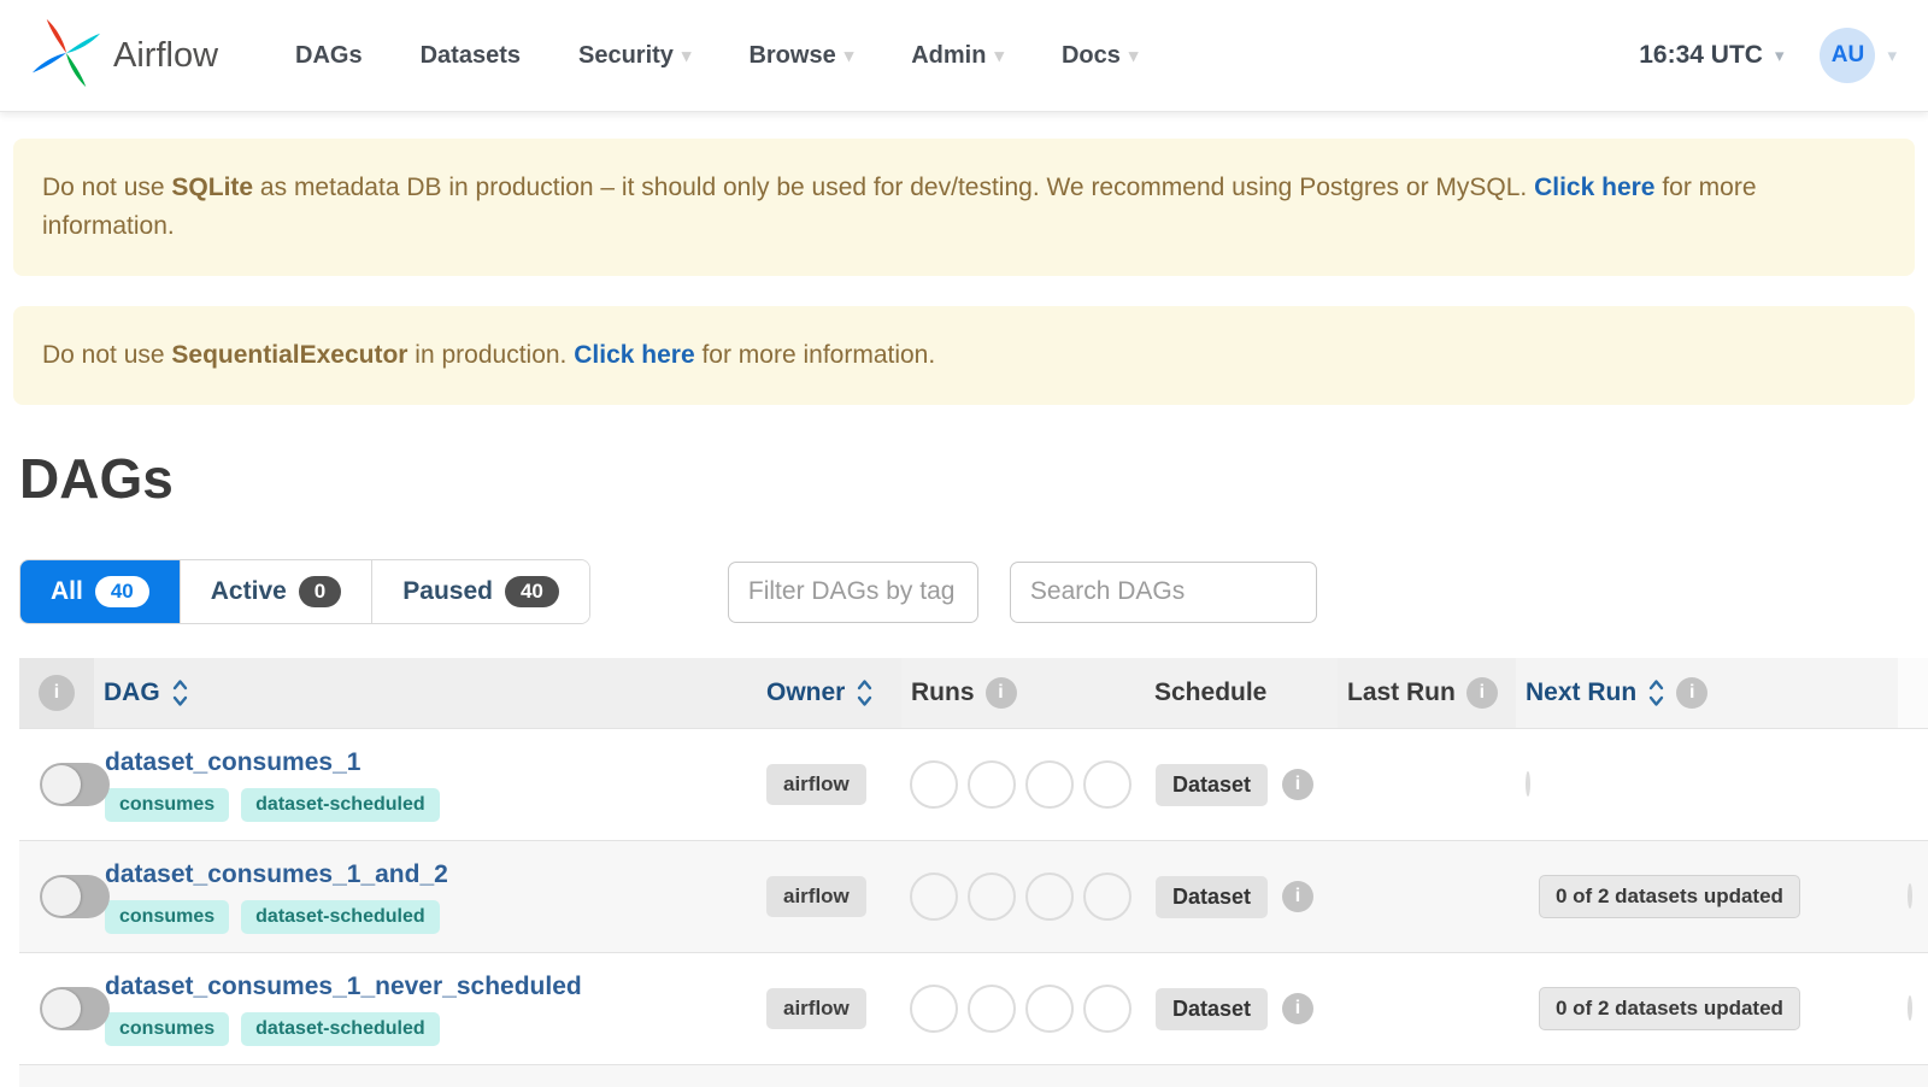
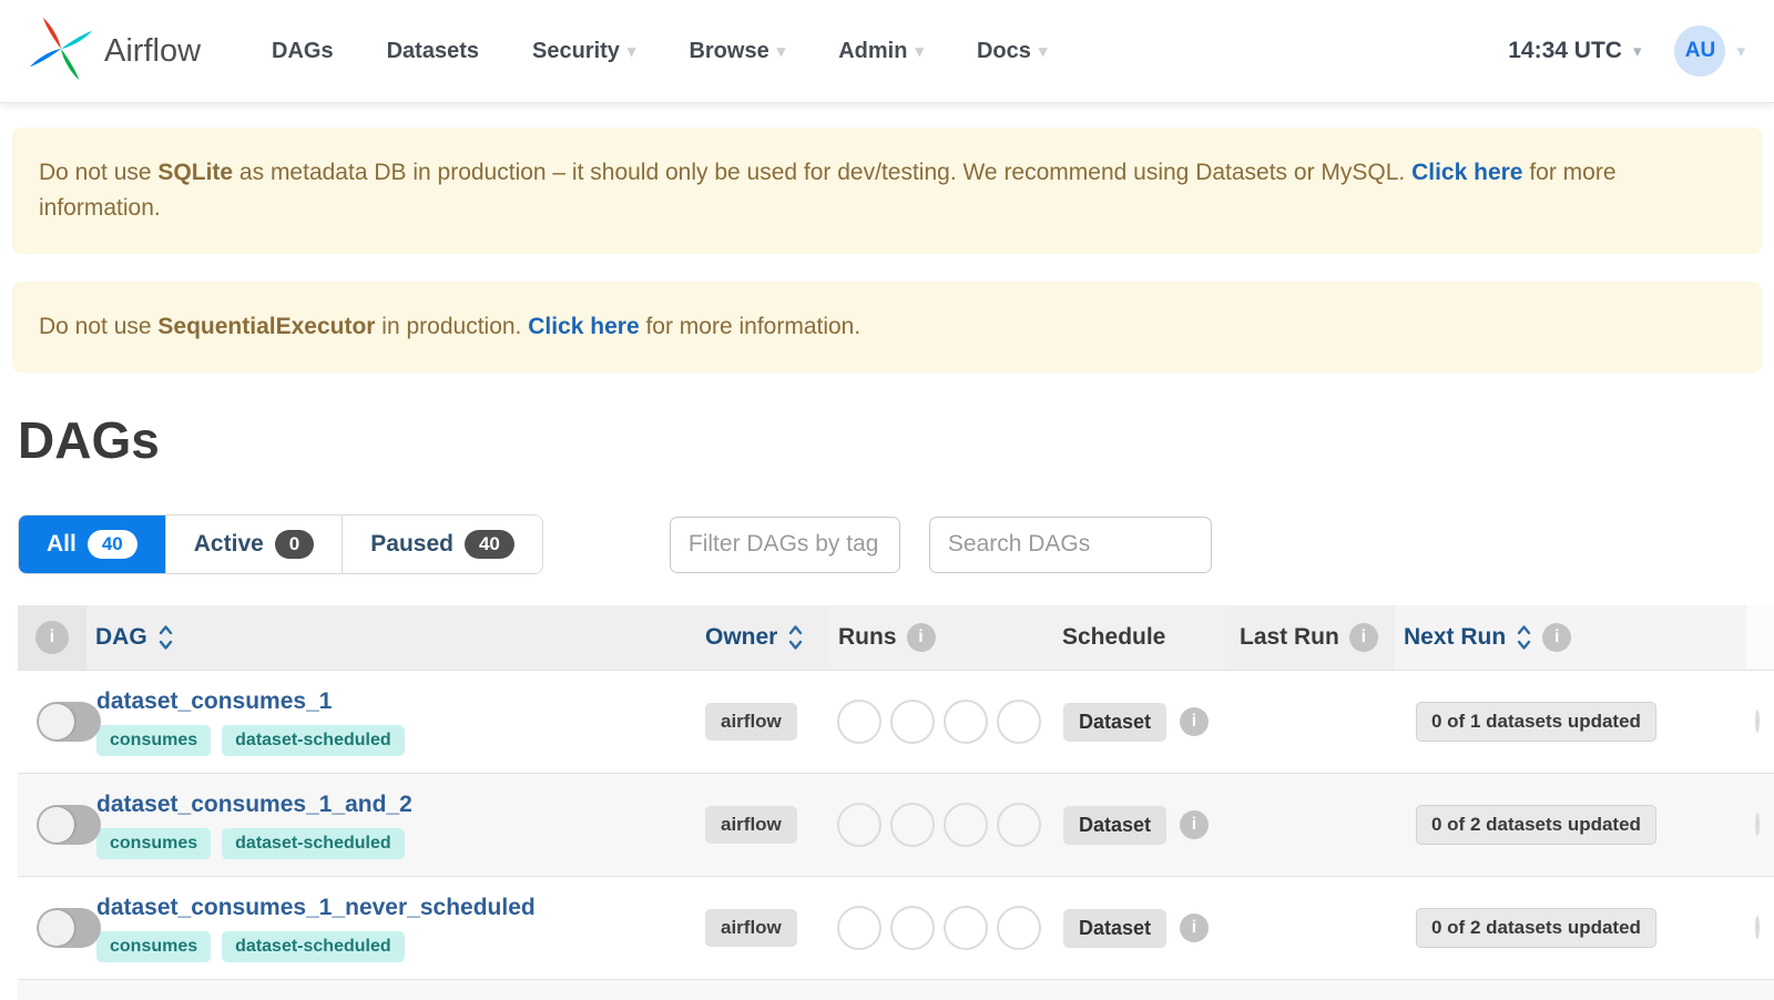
  Airflow
  DAGs
  Datasets
  Security
  ▾
  Browse
  ▾
  Admin
  ▾
  Docs
  ▾
- 16:34 UTC
+ 14:34 UTC
  ▾
  AU
  ▾
- Do not use SQLite as metadata DB in production – it should only be used for dev/testing. We recommend using Postgres or MySQL. Click here for more information.
+ Do not use SQLite as metadata DB in production – it should only be used for dev/testing. We recommend using Datasets or MySQL. Click here for more information.
  Do not use SequentialExecutor in production. Click here for more information.
  DAGs
  All
  40
  Active
  0
  Paused
  40
  Filter DAGs by tag
  Search DAGs
  i
  DAG
  Owner
  Runs
  i
  Schedule
  Last Run
  i
  Next Run
  i
  dataset_consumes_1
  consumes
  dataset-scheduled
  airflow
  Dataset
  i
+ 0 of 1 datasets updated
  dataset_consumes_1_and_2
  consumes
  dataset-scheduled
  airflow
  Dataset
  i
  0 of 2 datasets updated
  dataset_consumes_1_never_scheduled
  consumes
  dataset-scheduled
  airflow
  Dataset
  i
  0 of 2 datasets updated
